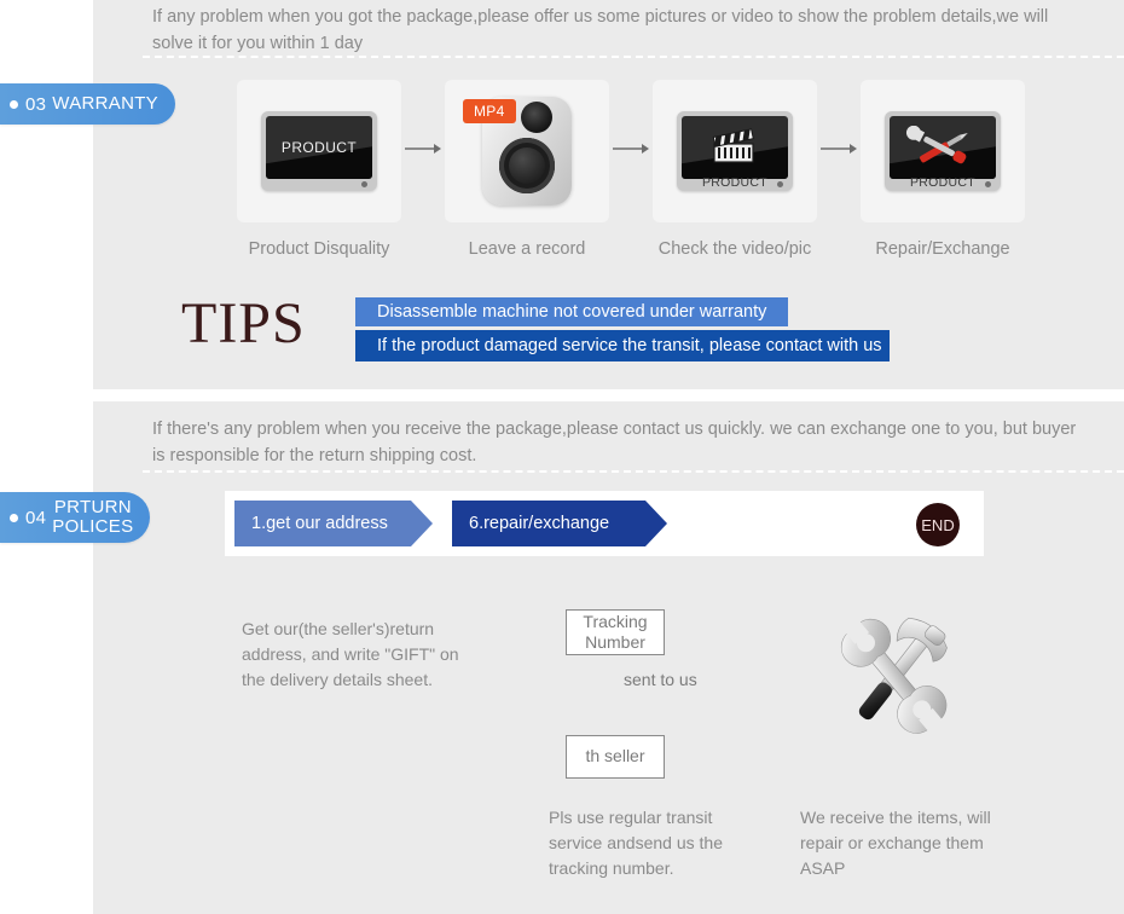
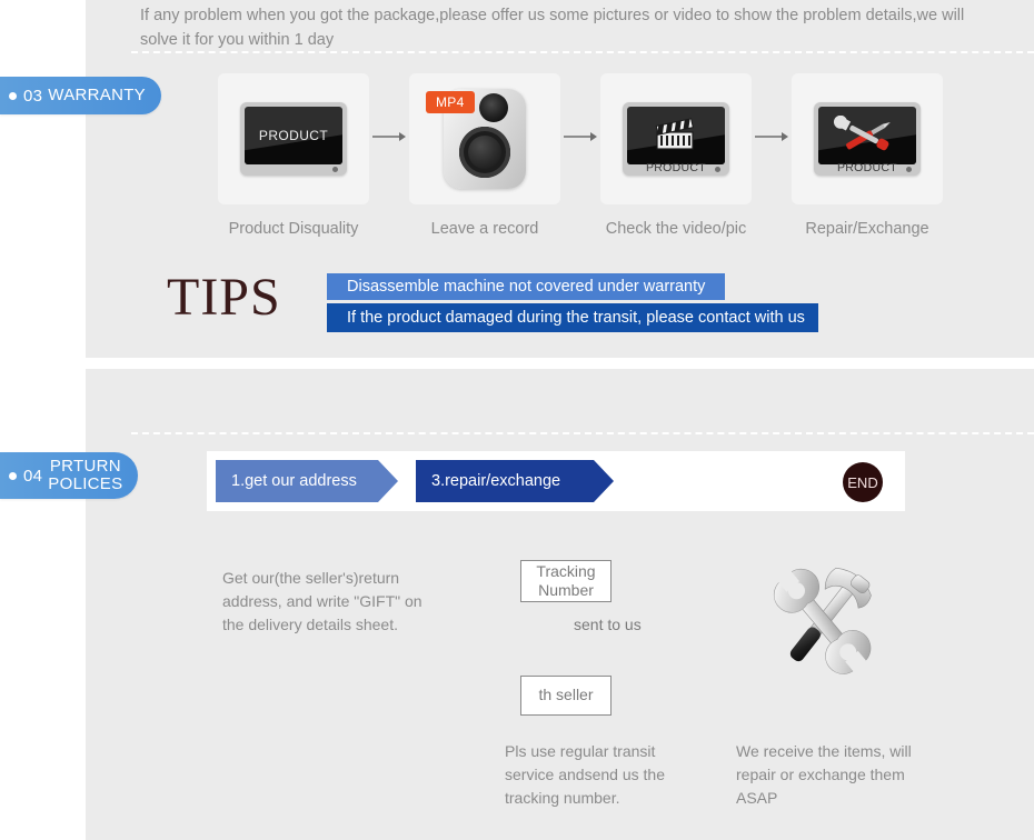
  If any problem when you got the package,please offer us some pictures or video to show the problem details,we will solve it for you within 1 day
  03
  WARRANTY
  PRODUCT
  Product Disquality
  MP4
  Leave a record
  PRODUCT
  Check the video/pic
  PRODUCT
  Repair/Exchange
  TIPS
  Disassemble machine not covered under warranty
- If the product damaged service the transit, please contact with us
+ If the product damaged during the transit, please contact with us
- If there's any problem when you receive the package,please contact us quickly. we can exchange one to you, but buyer is responsible for the return shipping cost.
  04
  PRTURN
  POLICES
  1.get our address
- 6.repair/exchange
+ 3.repair/exchange
  END
  Get our(the seller's)return address, and write "GIFT" on the delivery details sheet.
  Tracking Number
  sent to us
  th seller
  Pls use regular transit service andsend us the tracking number.
  We receive the items, will repair or exchange them ASAP
